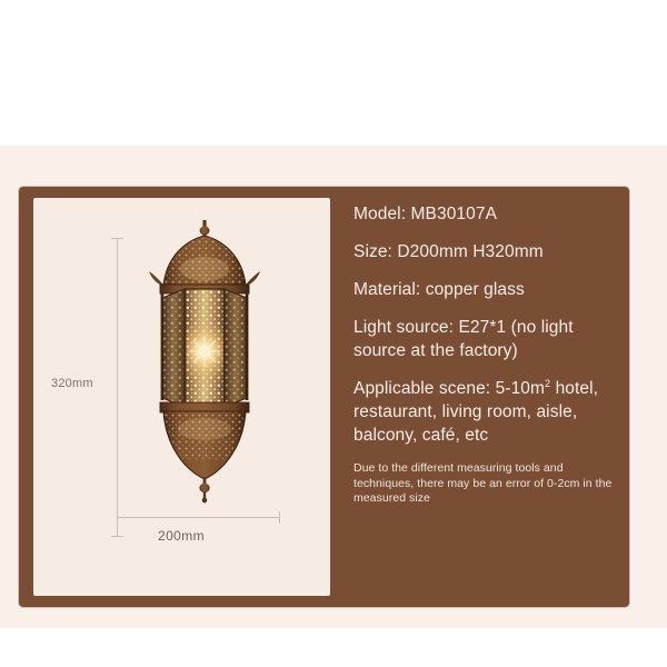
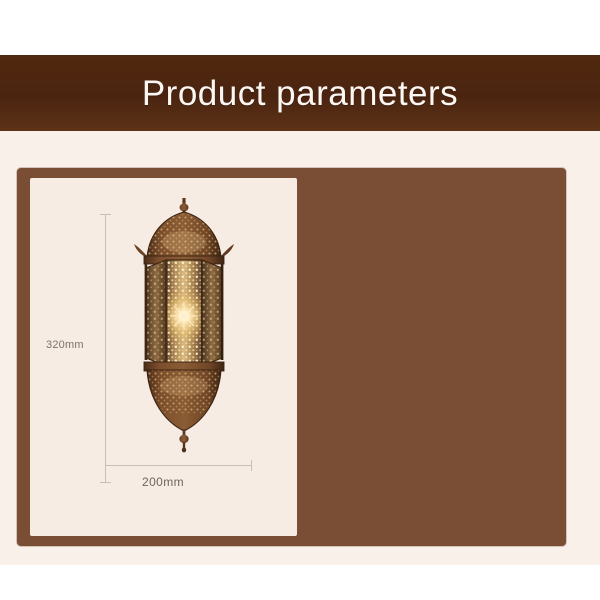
+ Product parameters
  320mm
  200mm
- Model: MB30107A
- Size: D200mm H320mm
- Material: copper glass
- Light source: E27*1 (no light source at the factory)
- Applicable scene: 5-10m2 hotel, restaurant, living room, aisle, balcony, café, etc
- Due to the different measuring tools and techniques, there may be an error of 0-2cm in the measured size
